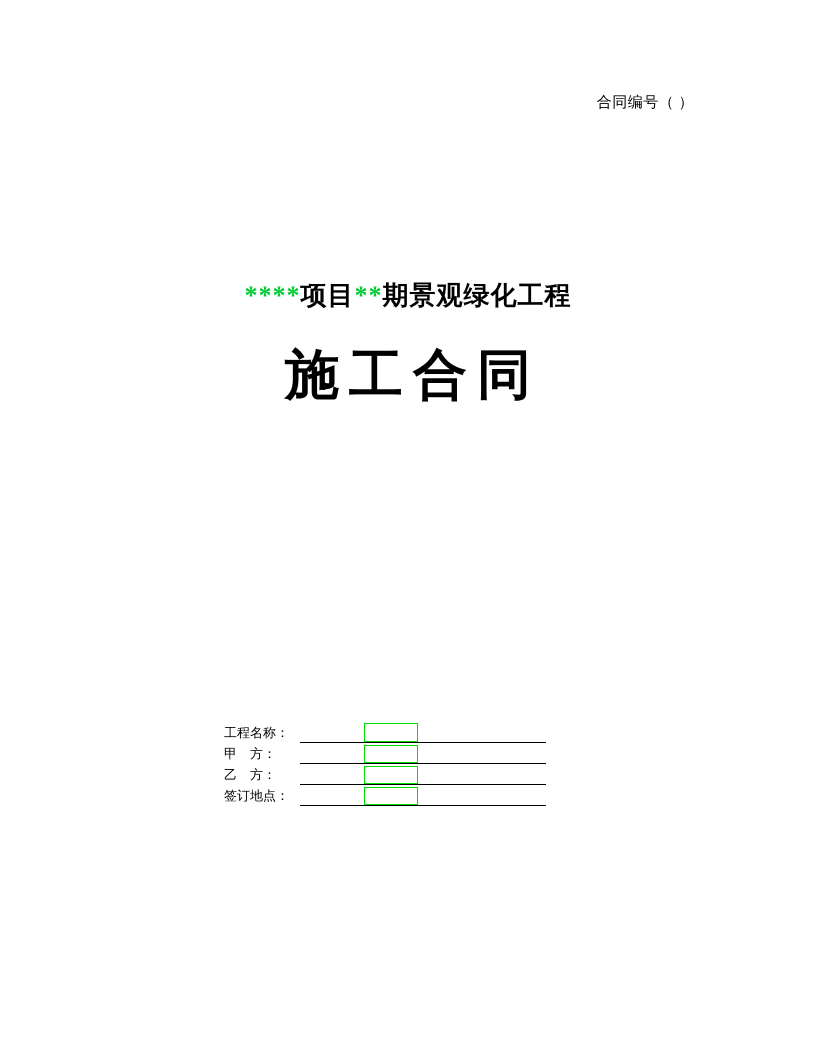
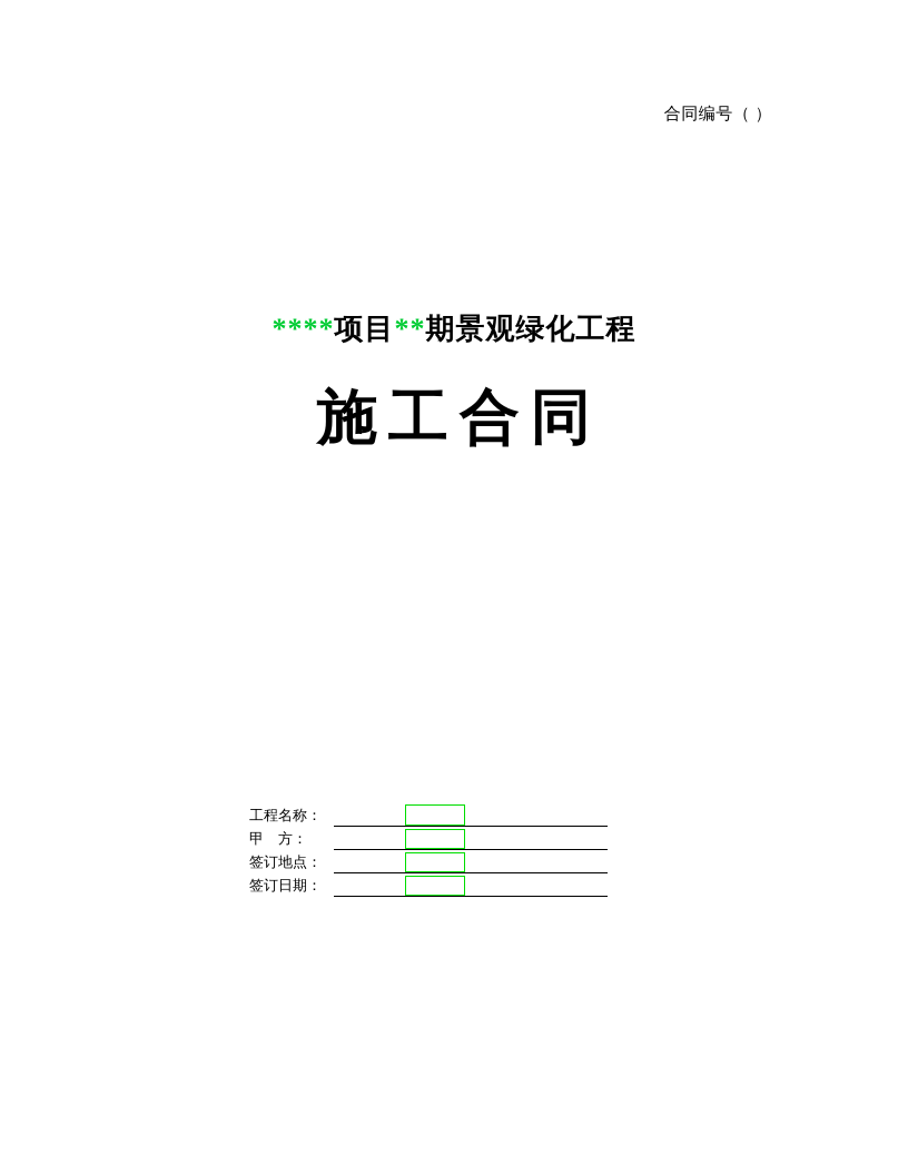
  合同编号（ ）
  ****项目**期景观绿化工程
  施工合同
  工程名称：
  甲 方：
- 乙 方：
  签订地点：
+ 签订日期：
